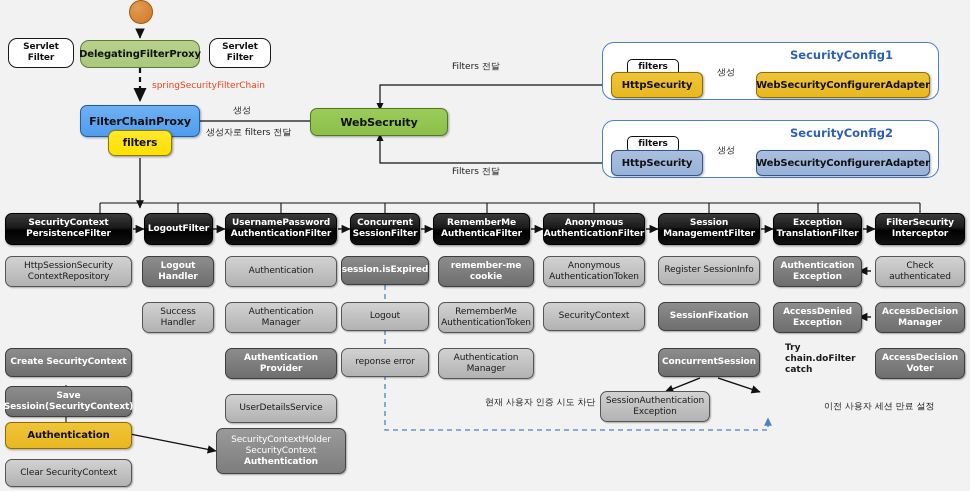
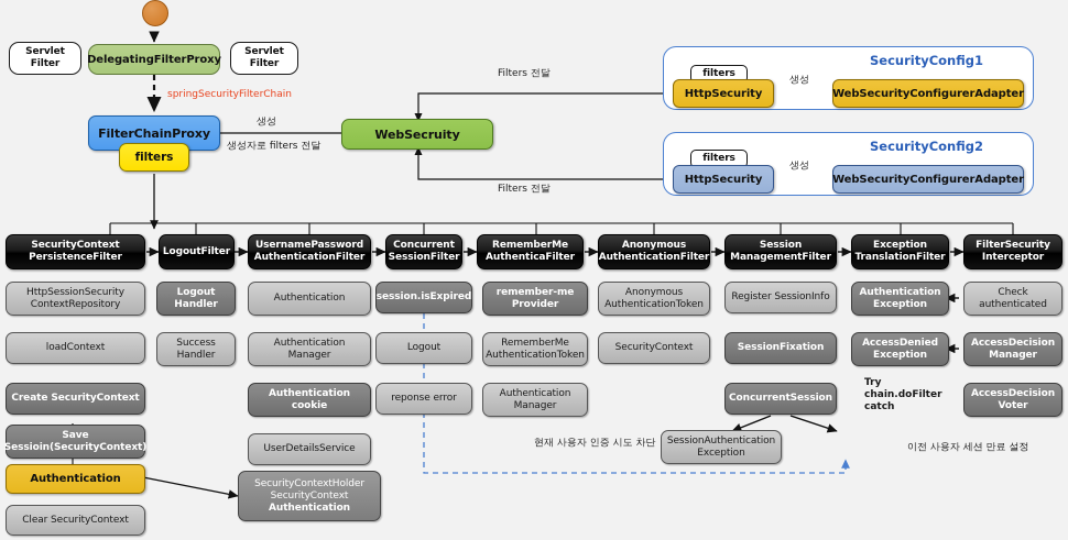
  Servlet
  Filter
  DelegatingFilterProxy
  Servlet
  Filter
  springSecurityFilterChain
  FilterChainProxy
  filters
  WebSecruity
  생성
  생성자로 filters 전달
  Filters 전달
  Filters 전달
  SecurityConfig1
  filters
  HttpSecurity
  생성
  WebSecurityConfigurerAdapter
  SecurityConfig2
  filters
  HttpSecurity
  생성
  WebSecurityConfigurerAdapter
  SecurityContext
  PersistenceFilter
  LogoutFilter
  UsernamePassword
  AuthenticationFilter
  Concurrent
  SessionFilter
  RememberMe
  AuthenticaFilter
  Anonymous
  AuthenticationFilter
  Session
  ManagementFilter
  Exception
  TranslationFilter
  FilterSecurity
  Interceptor
  HttpSessionSecurity
  ContextRepository
+ loadContext
  Create SecurityContext
  Save
  Sessioin(SecurityContext)
  Authentication
  Clear SecurityContext
  Logout
  Handler
  Success
  Handler
  Authentication
  Authentication
  Manager
  Authentication
- Provider
+ cookie
  UserDetailsService
  SecurityContextHolder
  SecurityContext
  Authentication
  session.isExpired
  Logout
  reponse error
  remember-me
- cookie
+ Provider
  RememberMe
  AuthenticationToken
  Authentication
  Manager
  Anonymous
  AuthenticationToken
  SecurityContext
  Register SessionInfo
  SessionFixation
  ConcurrentSession
  Authentication
  Exception
  AccessDenied
  Exception
  Try
  chain.doFilter
  catch
  Check
  authenticated
  AccessDecision
  Manager
  AccessDecision
  Voter
  현재 사용자 인증 시도 차단
  SessionAuthentication
  Exception
  이전 사용자 세션 만료 설정
